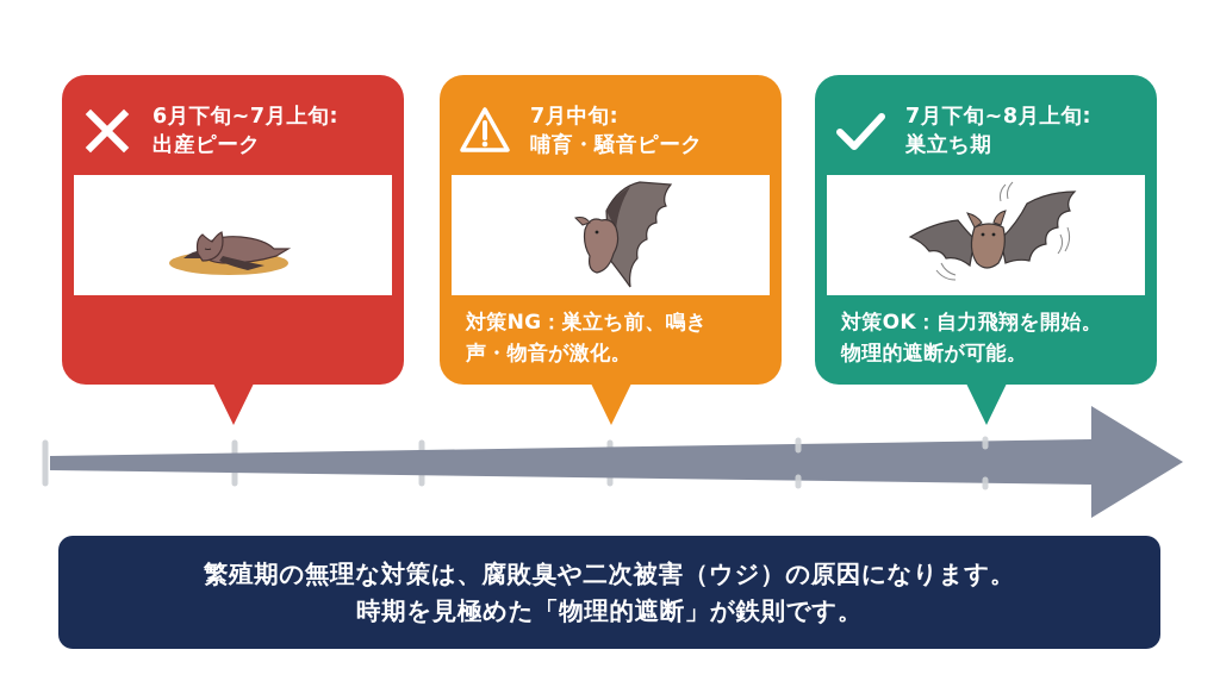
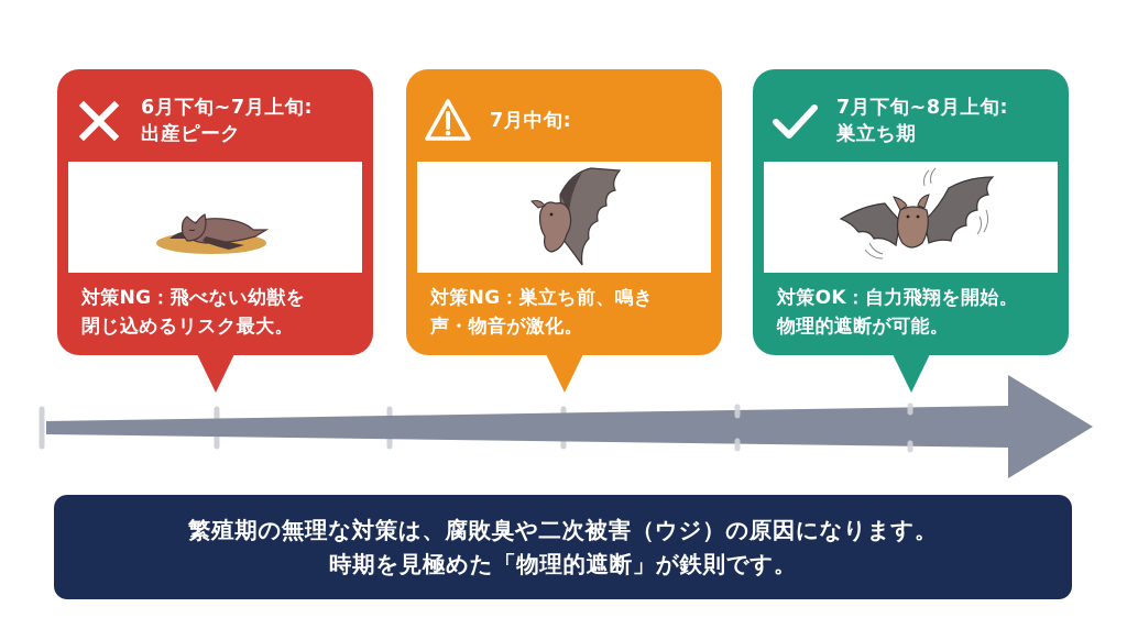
  6月下旬~7月上旬:
  出産ピーク
+ 対策NG：飛べない幼獣を
+ 閉じ込めるリスク最大。
  7月中旬:
- 哺育・騒音ピーク
  対策NG：巣立ち前、鳴き
  声・物音が激化。
  7月下旬~8月上旬:
  巣立ち期
  対策OK：自力飛翔を開始。
  物理的遮断が可能。
  繁殖期の無理な対策は、腐敗臭や二次被害（ウジ）の原因になります。
  時期を見極めた「物理的遮断」が鉄則です。
